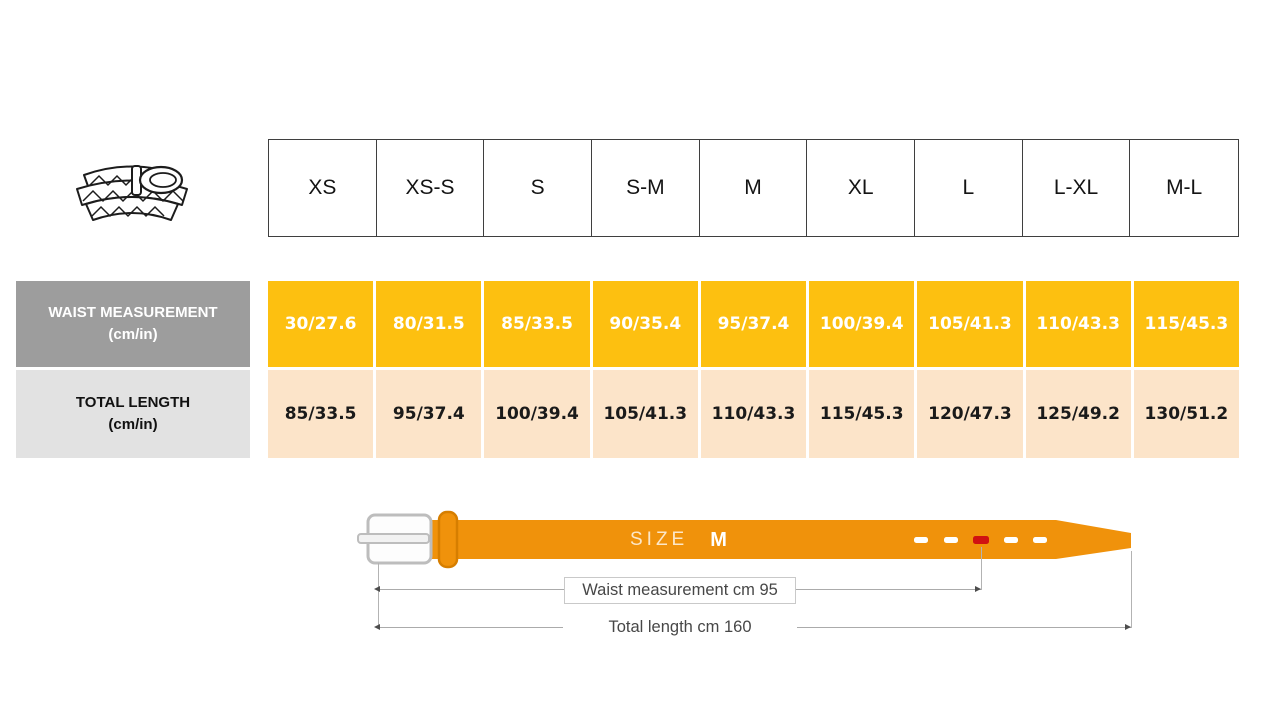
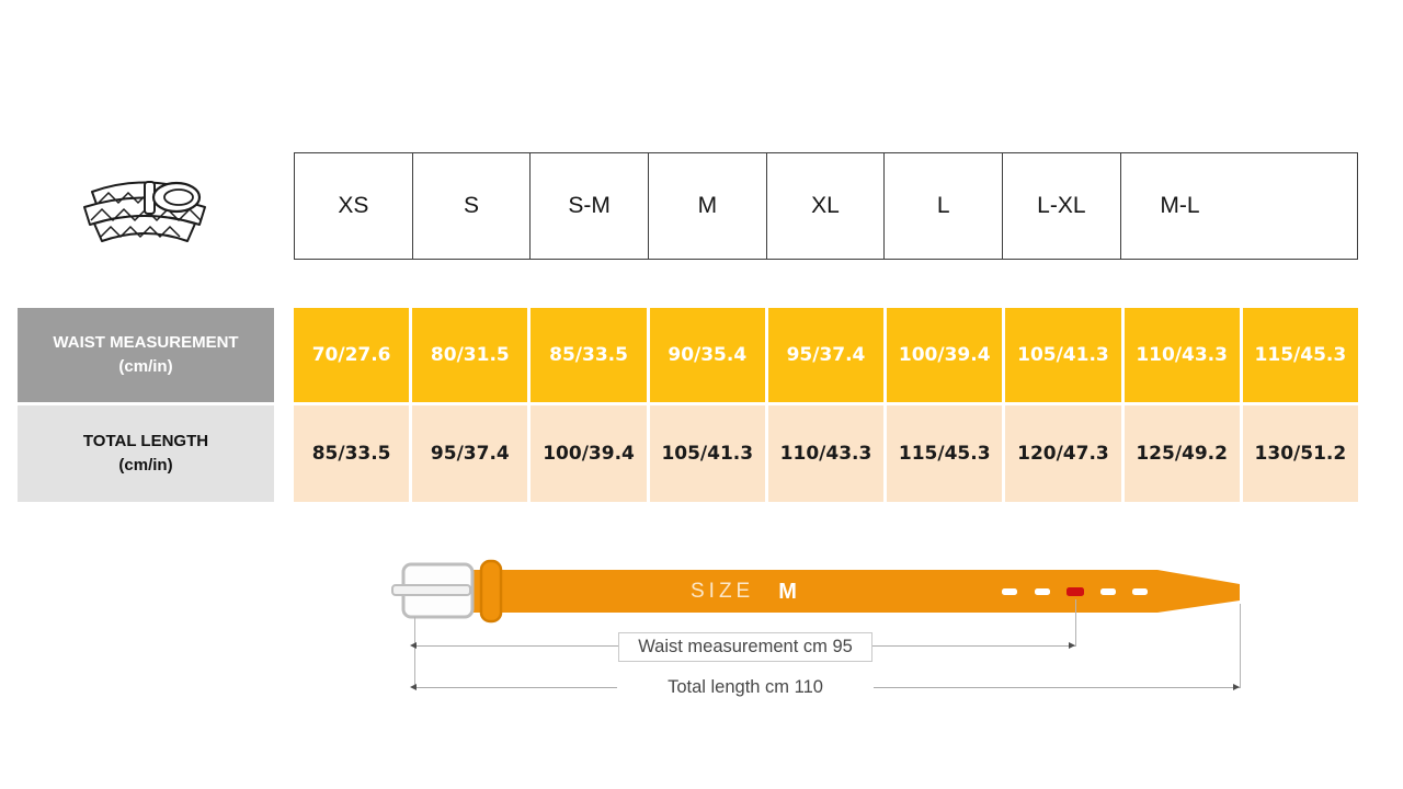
  XS
- XS-S
  S
  S-M
  M
  XL
  L
  L-XL
  M-L
  WAIST MEASUREMENT
  (cm/in)
- 30/27.6
+ 70/27.6
  80/31.5
  85/33.5
  90/35.4
  95/37.4
  100/39.4
  105/41.3
  110/43.3
  115/45.3
  TOTAL LENGTH
  (cm/in)
  85/33.5
  95/37.4
  100/39.4
  105/41.3
  110/43.3
  115/45.3
  120/47.3
  125/49.2
  130/51.2
  SIZE
  M
  Waist measurement cm 95
- Total length cm 160
+ Total length cm 110
